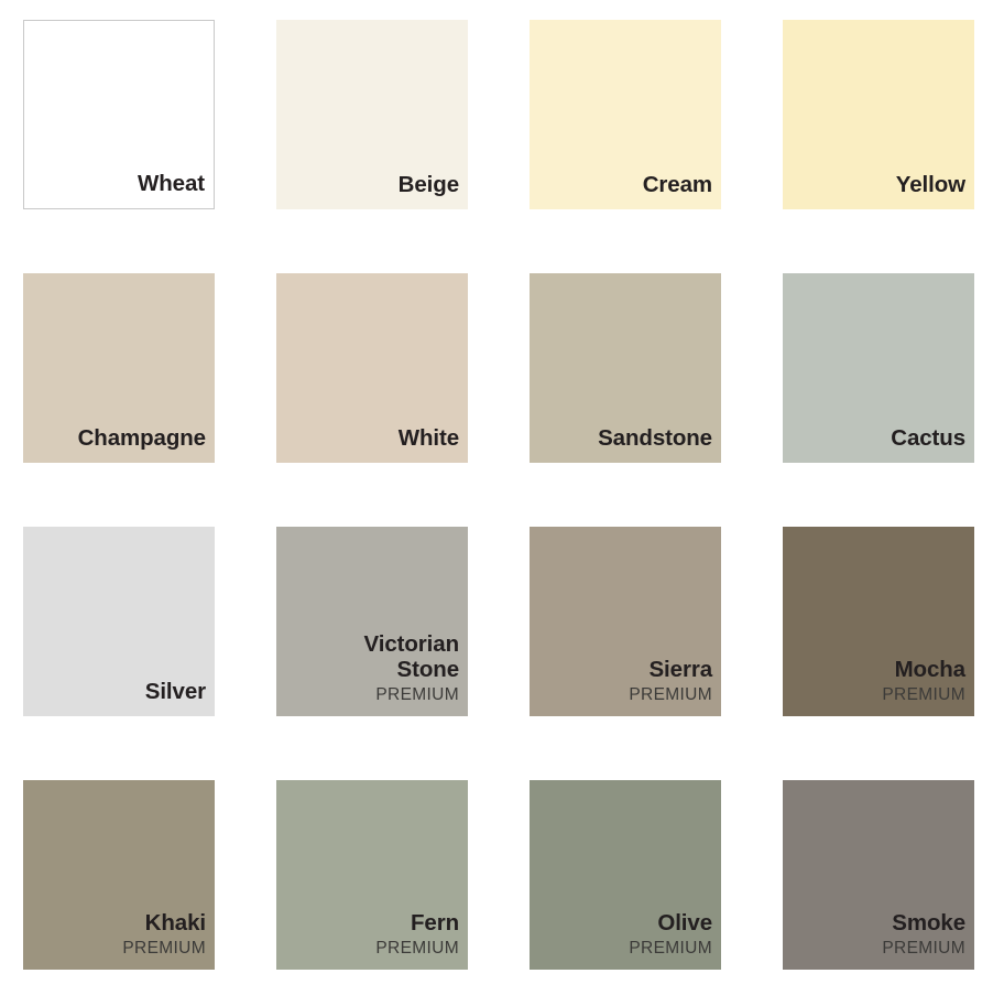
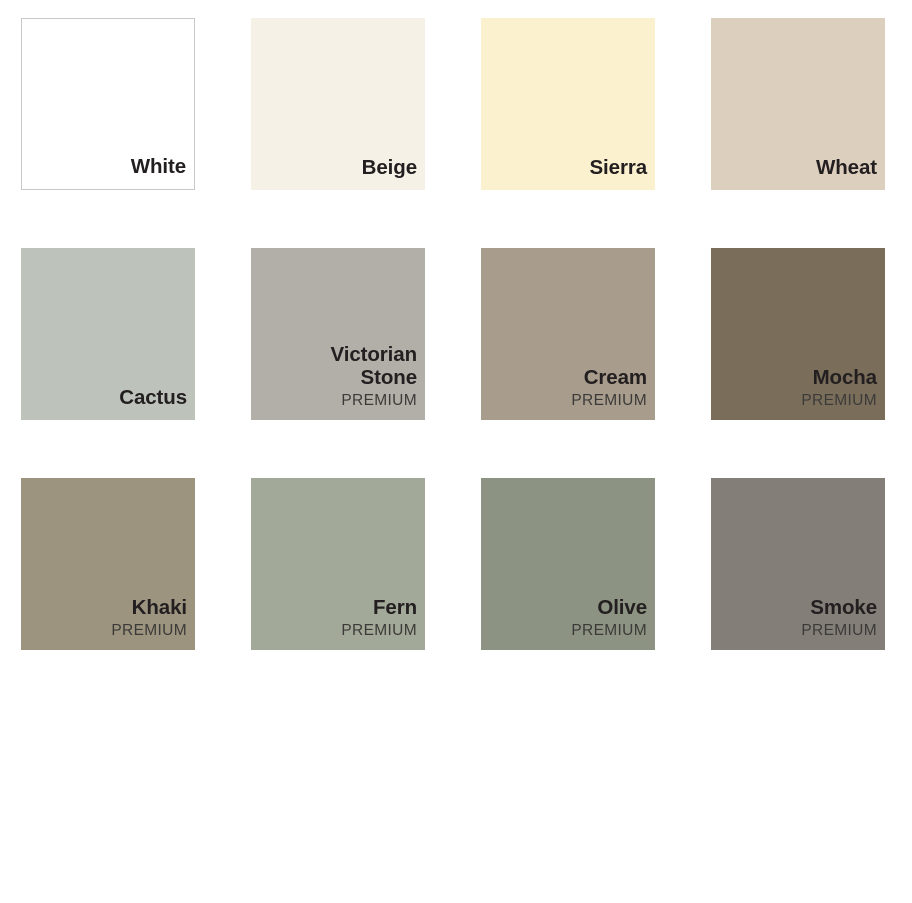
- Wheat
+ White
  Beige
- Cream
+ Sierra
- Yellow
- Champagne
- White
+ Wheat
- Sandstone
  Cactus
- Silver
  Victorian
  Stone
  PREMIUM
- Sierra
+ Cream
  PREMIUM
  Mocha
  PREMIUM
  Khaki
  PREMIUM
  Fern
  PREMIUM
  Olive
  PREMIUM
  Smoke
  PREMIUM
